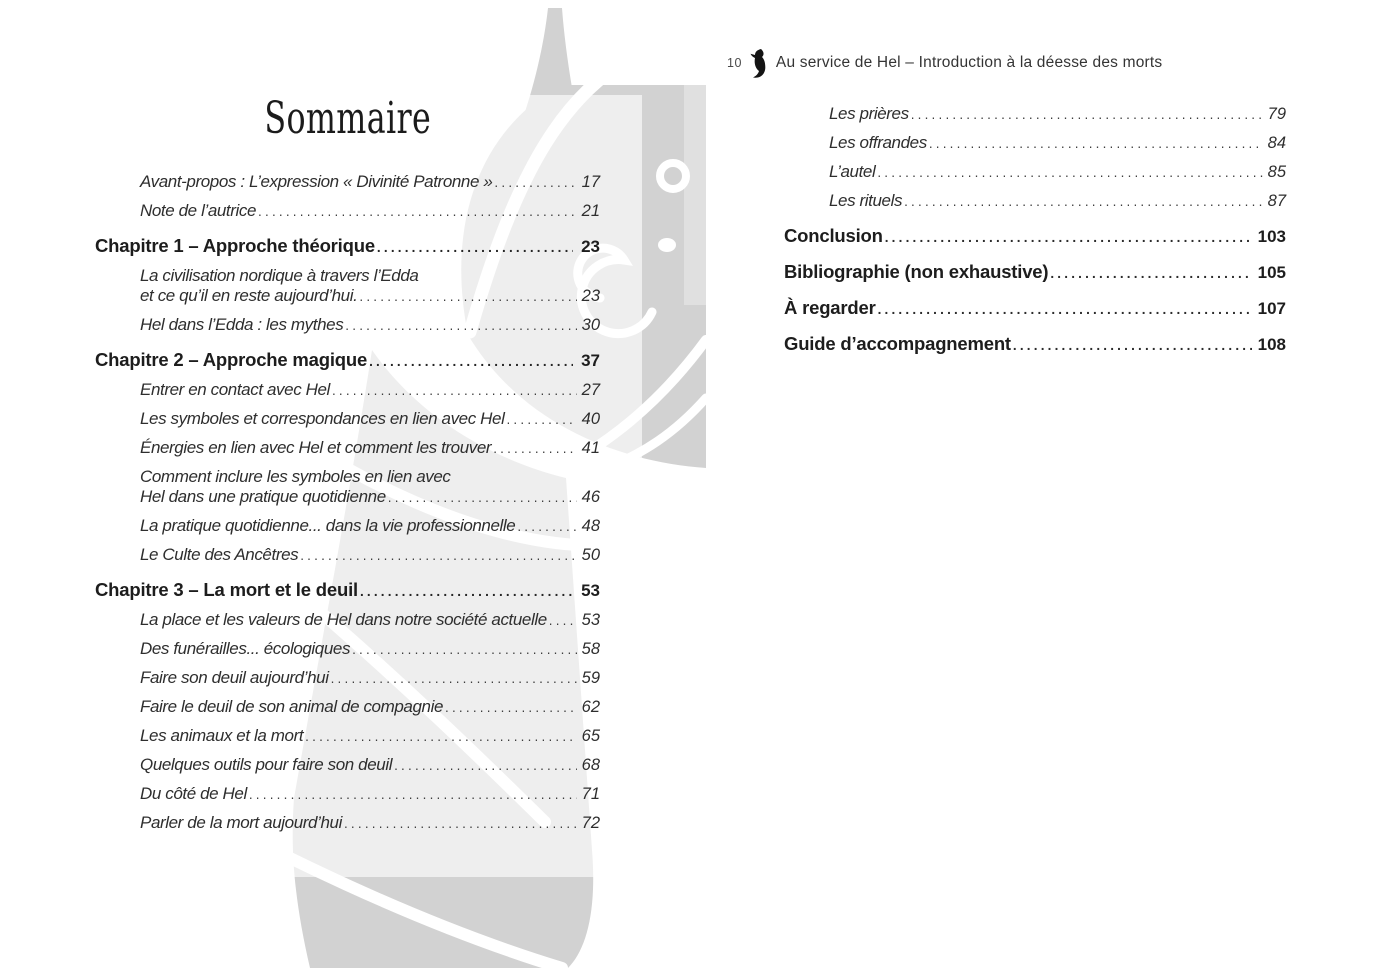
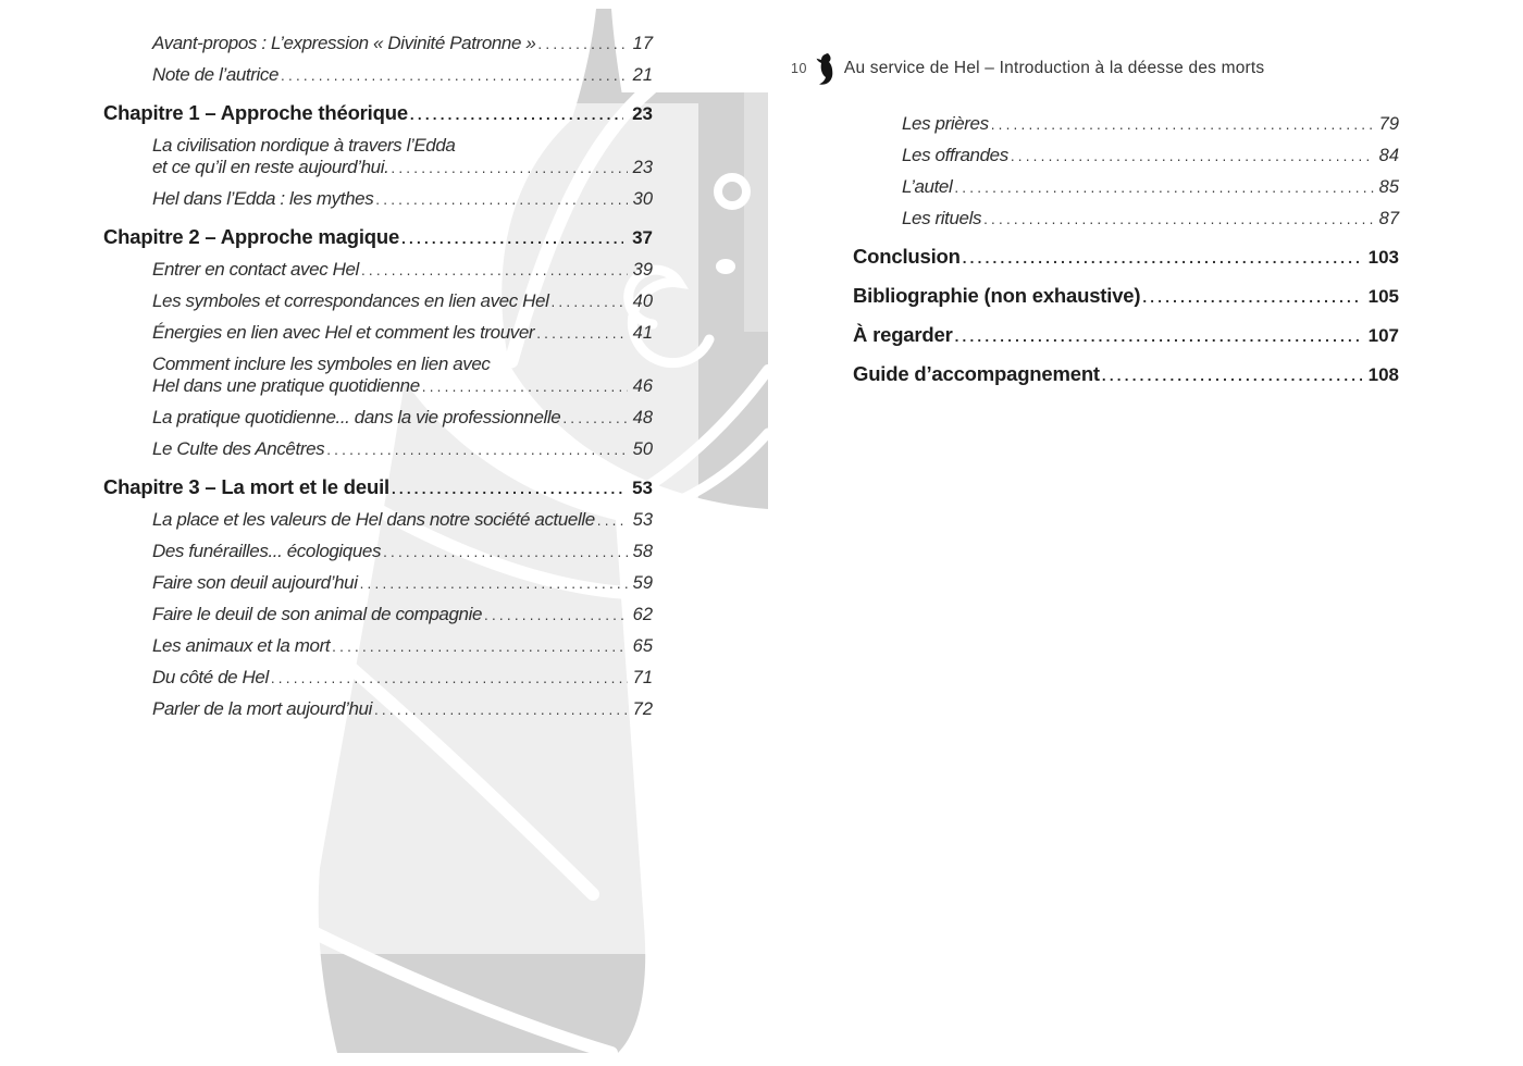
- Sommaire
  Avant-propos : L’expression « Divinité Patronne »
  17
  Note de l’autrice
  21
  Chapitre 1 – Approche théorique
  23
  La civilisation nordique à travers l’Edda
  et ce qu’il en reste aujourd’hui.
  23
  Hel dans l’Edda : les mythes
  30
  Chapitre 2 – Approche magique
  37
  Entrer en contact avec Hel
- 27
+ 39
  Les symboles et correspondances en lien avec Hel
  40
  Énergies en lien avec Hel et comment les trouver
  41
  Comment inclure les symboles en lien avec
  Hel dans une pratique quotidienne
  46
  La pratique quotidienne... dans la vie professionnelle
  48
  Le Culte des Ancêtres
  50
  Chapitre 3 – La mort et le deuil
  53
  La place et les valeurs de Hel dans notre société actuelle
  53
  Des funérailles... écologiques
  58
  Faire son deuil aujourd’hui
  59
  Faire le deuil de son animal de compagnie
  62
  Les animaux et la mort
  65
- Quelques outils pour faire son deuil
- 68
  Du côté de Hel
  71
  Parler de la mort aujourd’hui
  72
  10
  Au service de Hel – Introduction à la déesse des morts
  Les prières
  79
  Les offrandes
  84
  L’autel
  85
  Les rituels
  87
  Conclusion
  103
  Bibliographie (non exhaustive)
  105
  À regarder
  107
  Guide d’accompagnement
  108
